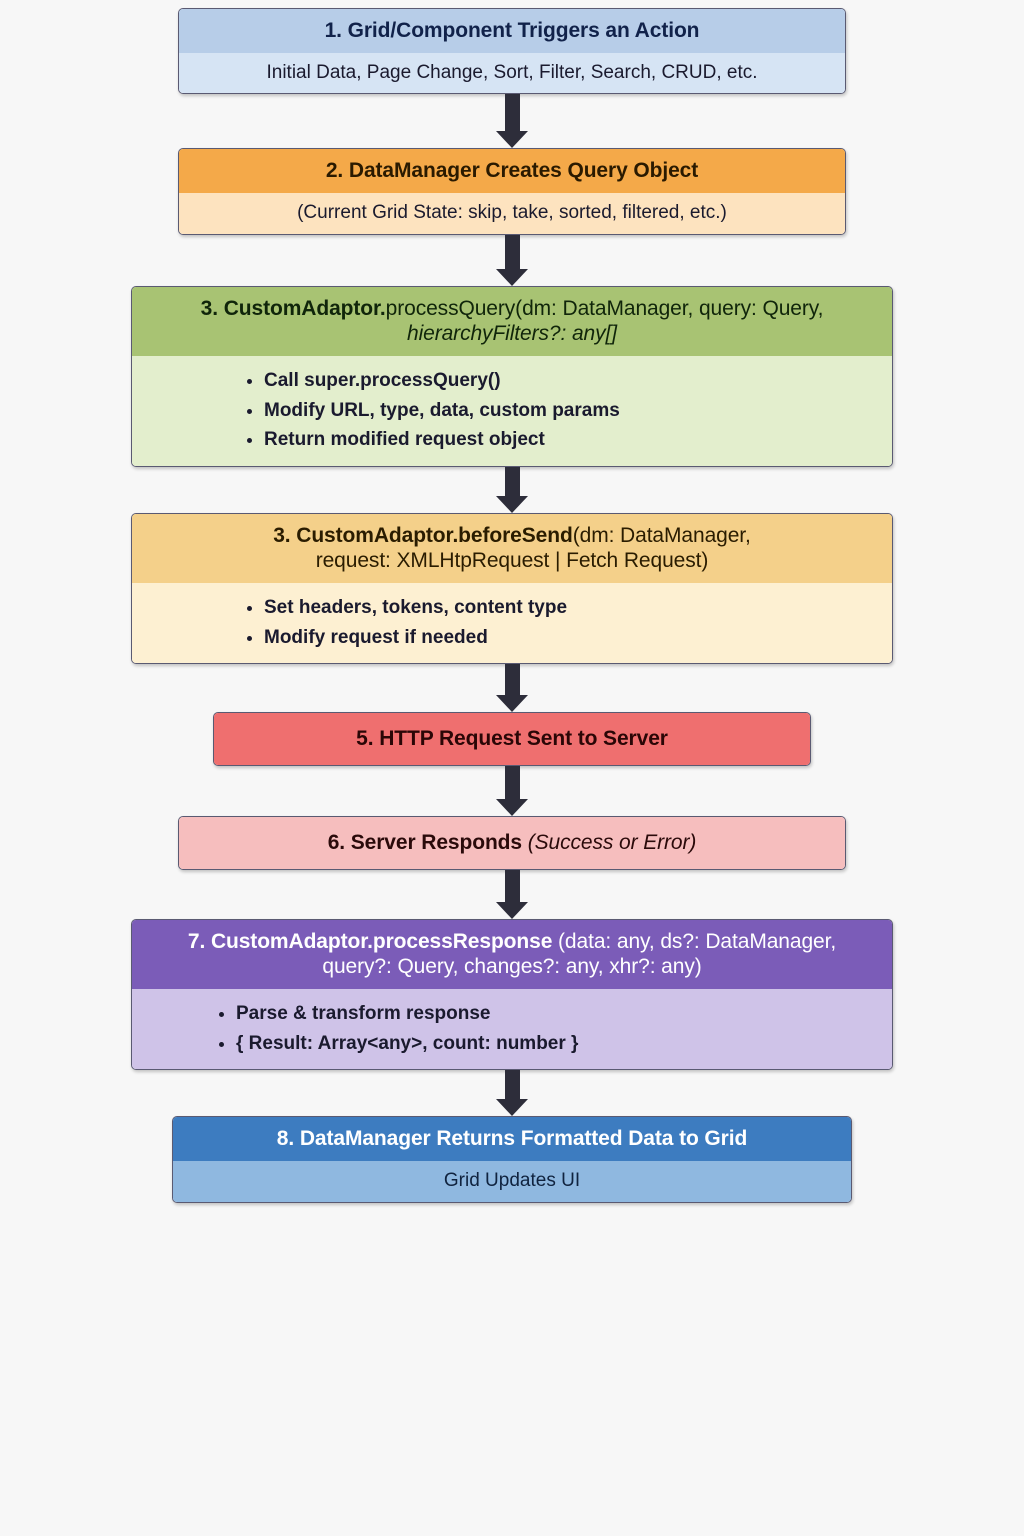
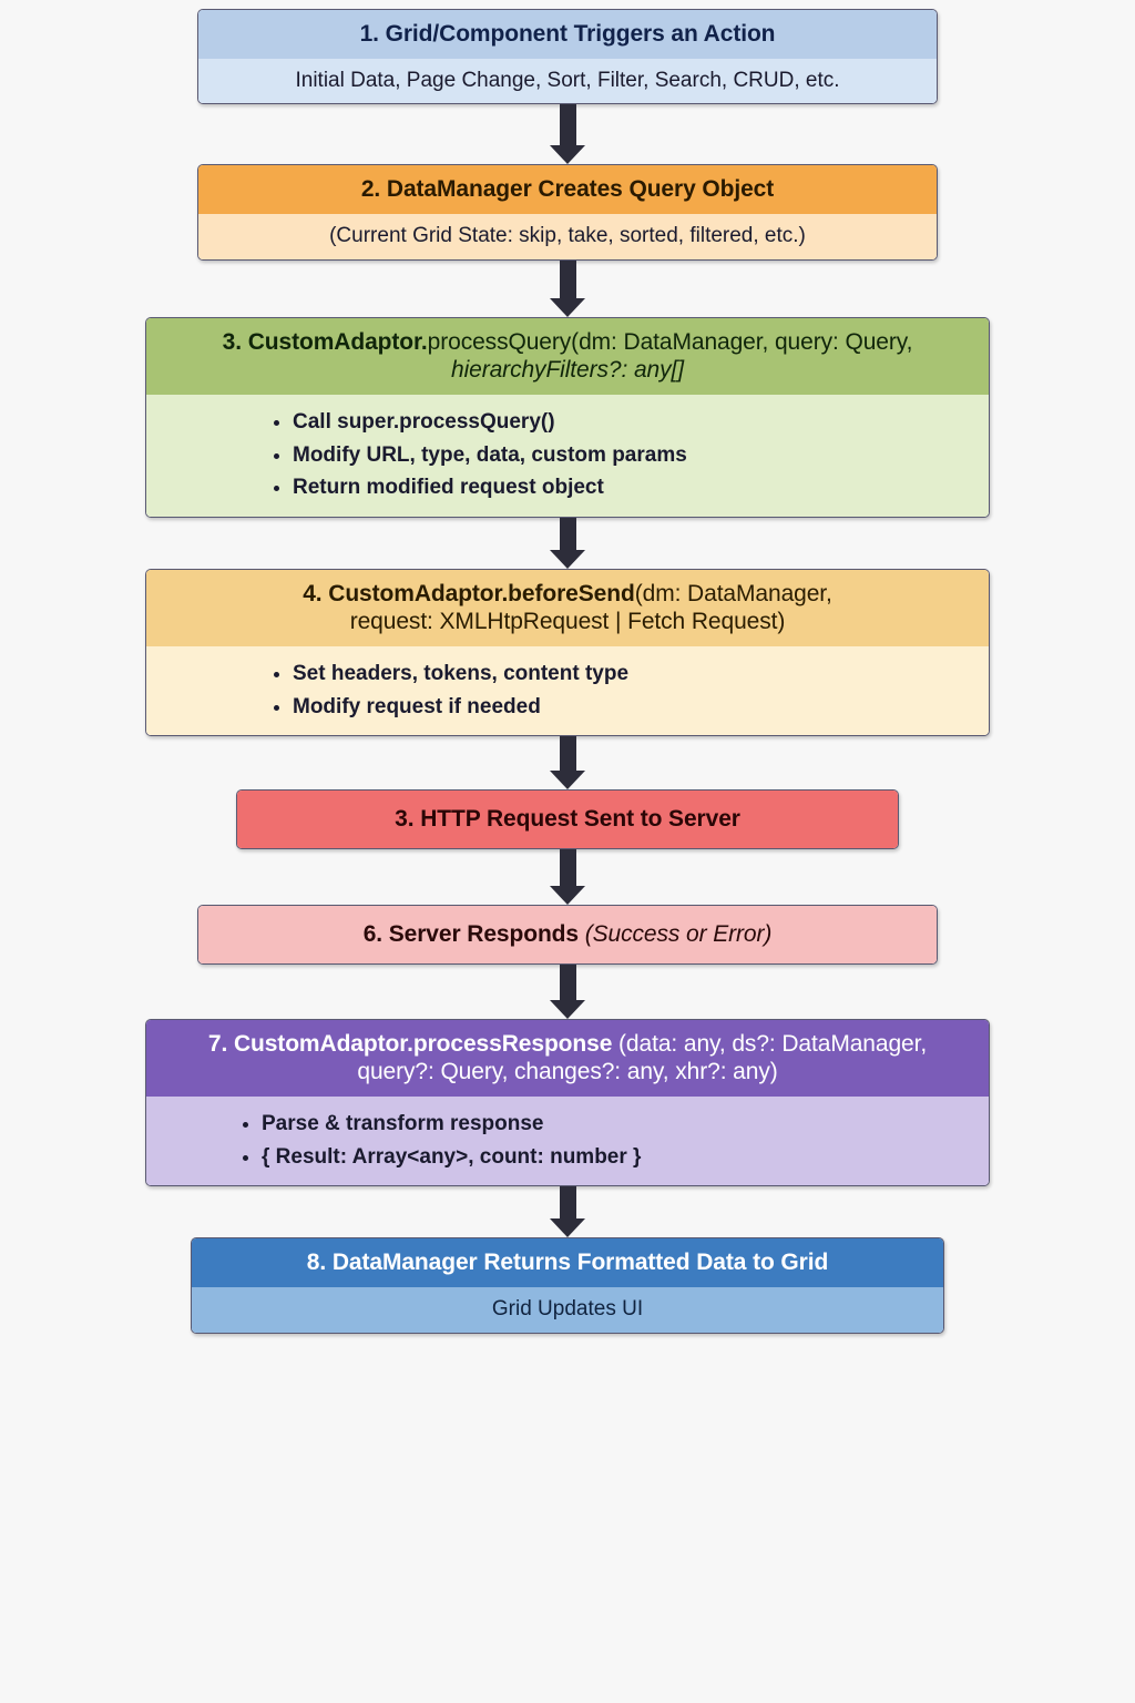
  1. Grid/Component Triggers an Action
  Initial Data, Page Change, Sort, Filter, Search, CRUD, etc.
  2. DataManager Creates Query Object
  (Current Grid State: skip, take, sorted, filtered, etc.)
  3. CustomAdaptor.processQuery(dm: DataManager, query: Query,
  hierarchyFilters?: any[]
  Call super.processQuery()
  Modify URL, type, data, custom params
  Return modified request object
- 3. CustomAdaptor.beforeSend(dm: DataManager,
+ 4. CustomAdaptor.beforeSend(dm: DataManager,
  request: XMLHtpRequest | Fetch Request)
  Set headers, tokens, content type
  Modify request if needed
- 5. HTTP Request Sent to Server
+ 3. HTTP Request Sent to Server
  6. Server Responds (Success or Error)
  7. CustomAdaptor.processResponse (data: any, ds?: DataManager,
  query?: Query, changes?: any, xhr?: any)
  Parse & transform response
  { Result: Array<any>, count: number }
  8. DataManager Returns Formatted Data to Grid
  Grid Updates UI
